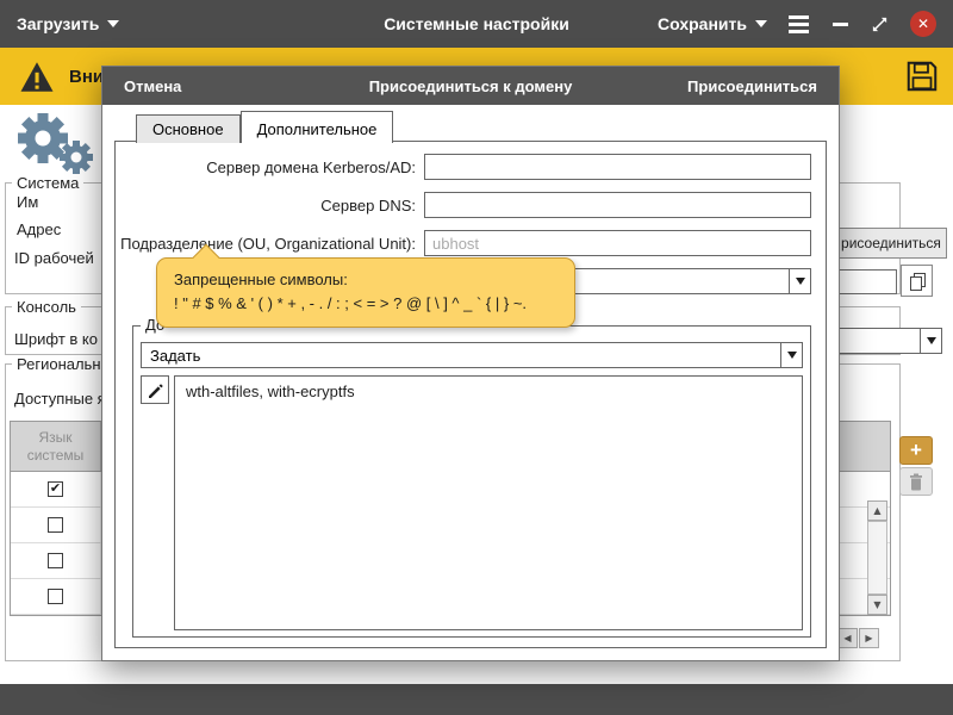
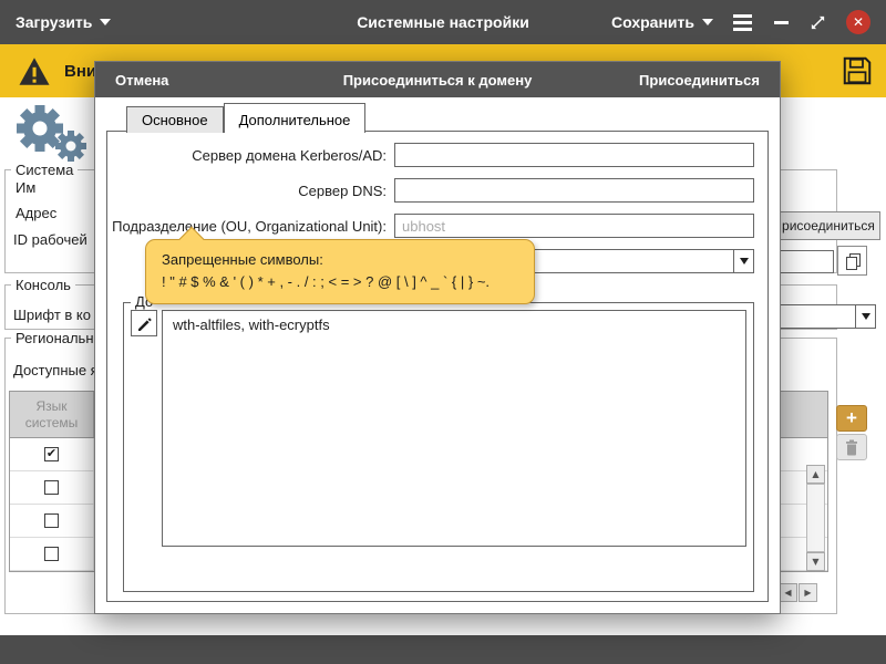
  Система
  Консоль
  Региональн
  Им
  Адрес
  ID рабочей
  Шрифт в ко
  Доступные
  рисоединиться
  Язык системы
  +
  ▲
  ▼
  ◀
  ▶
  Загрузить
  Системные настройки
  Сохранить
  ✕
  Отмена
  Присоединиться к домену
  Присоединиться
  Основное
  Дополнительное
  Сервер домена Kerberos/AD:
  Сервер DNS:
  Подразделение (OU, Organizational Unit):
  ubhost
- Задать
  wth-altfiles, with-ecryptfs
  Запрещенные символы:
  ! " # $ % & ' ( ) * + , - . / : ; < = > ? @ [ \ ] ^ _ ` { | } ~.
